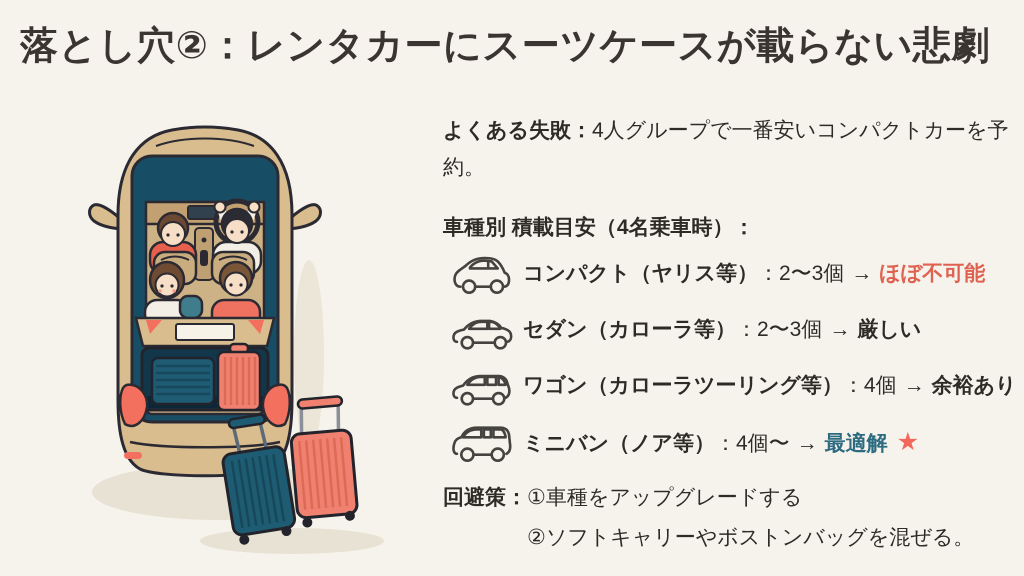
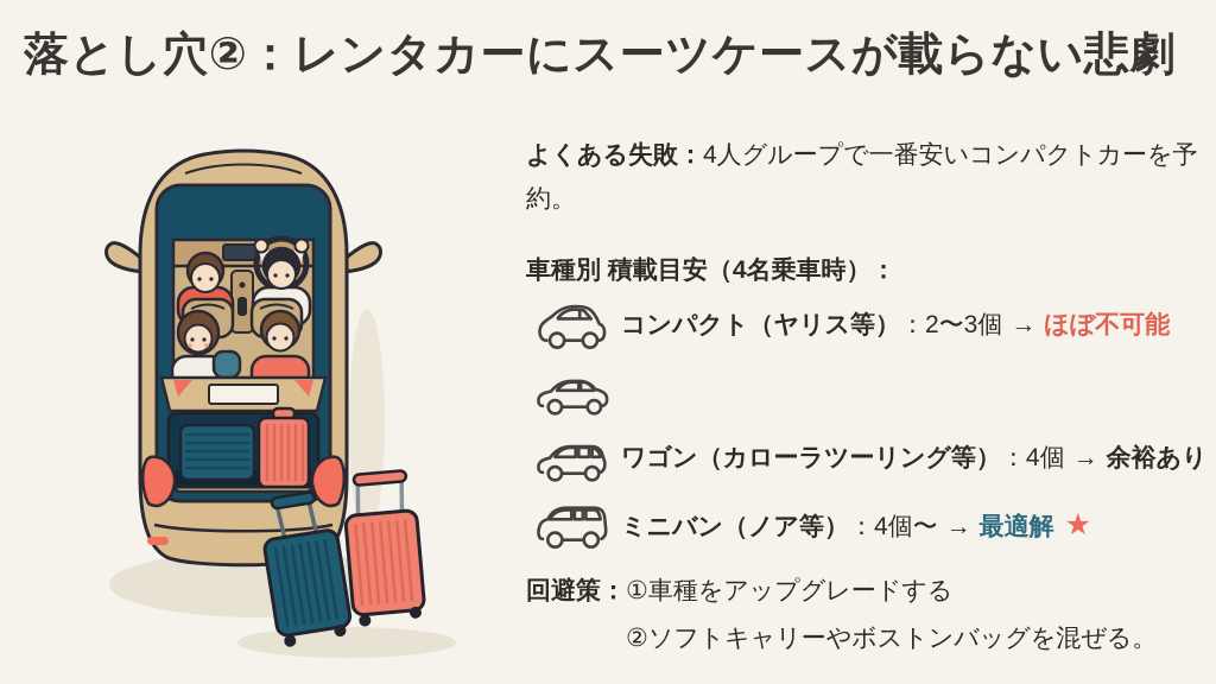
  落とし穴②：レンタカーにスーツケースが載らない悲劇
  よくある失敗：4人グループで一番安いコンパクトカーを予約。
  車種別 積載目安（4名乗車時）：
  コンパクト（ヤリス等）：2〜3個 → ほぼ不可能
- セダン（カローラ等）：2〜3個 → 厳しい
  ワゴン（カローラツーリング等）：4個 → 余裕あり
  ミニバン（ノア等）：4個〜 → 最適解 ★
  回避策：
  ①車種をアップグレードする
  ②ソフトキャリーやボストンバッグを混ぜる。
